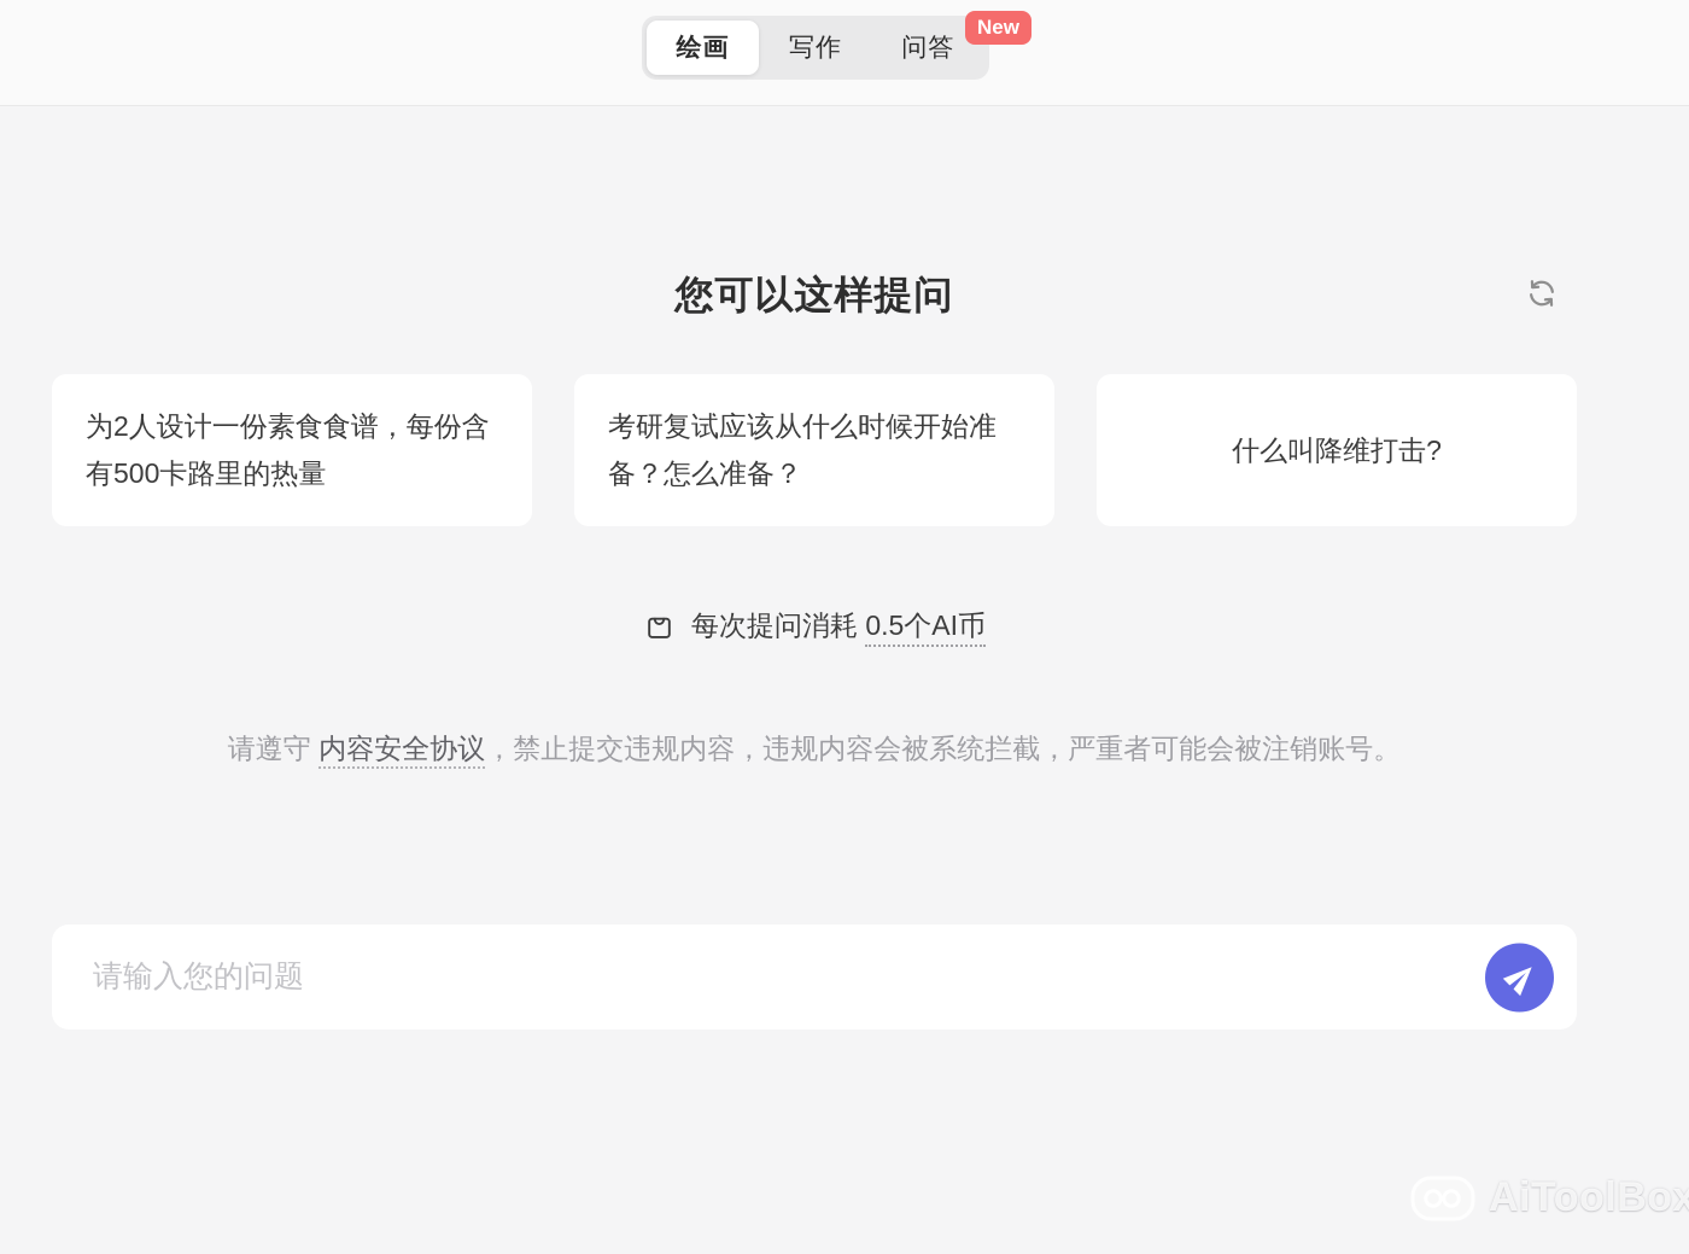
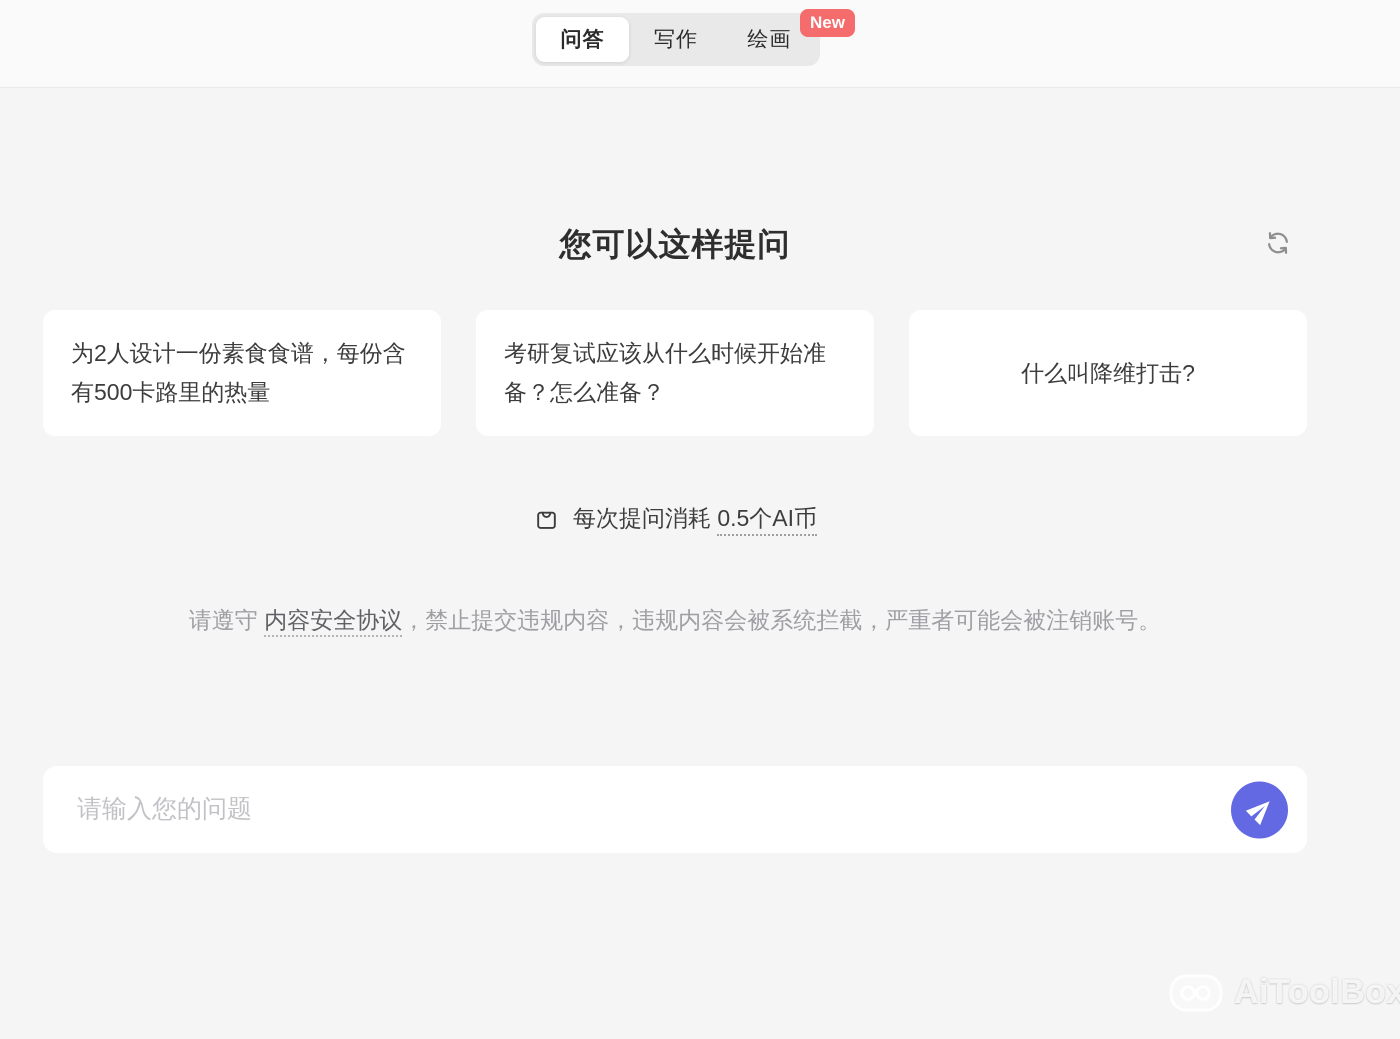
- 绘画
+ 问答
  写作
- 问答
+ 绘画
  New
  您可以这样提问
  为2人设计一份素食食谱，每份含有500卡路里的热量
  考研复试应该从什么时候开始准备？怎么准备？
  什么叫降维打击?
  每次提问消耗 0.5个AI币
  请遵守 内容安全协议，禁止提交违规内容，违规内容会被系统拦截，严重者可能会被注销账号。
  请输入您的问题
  AiToolBox
